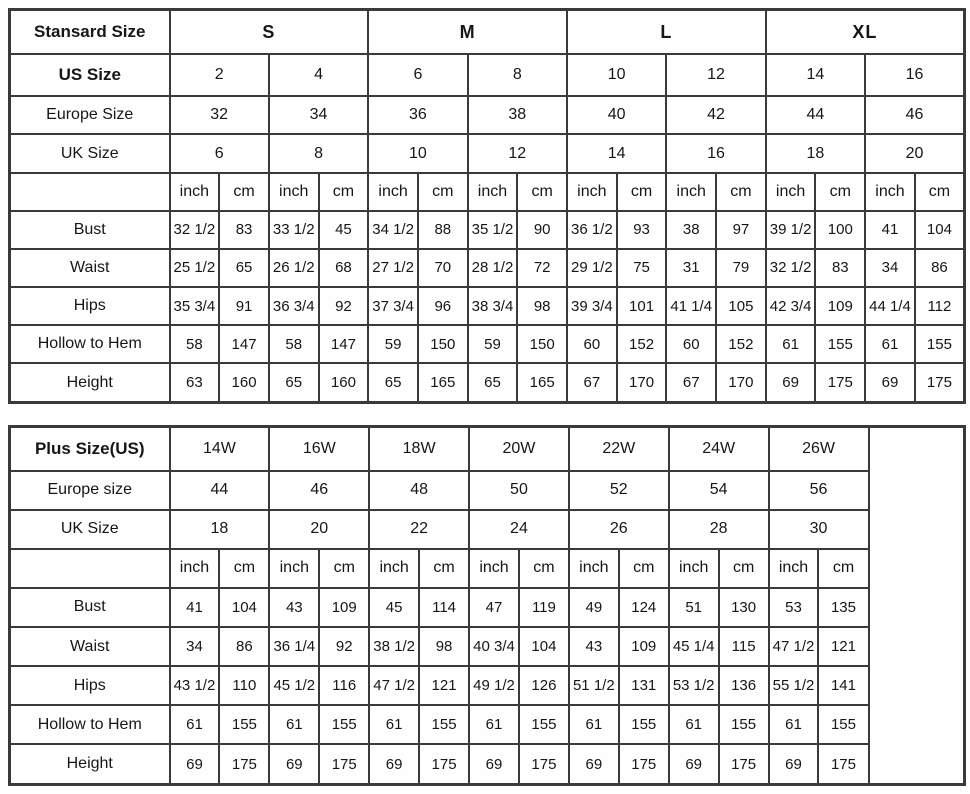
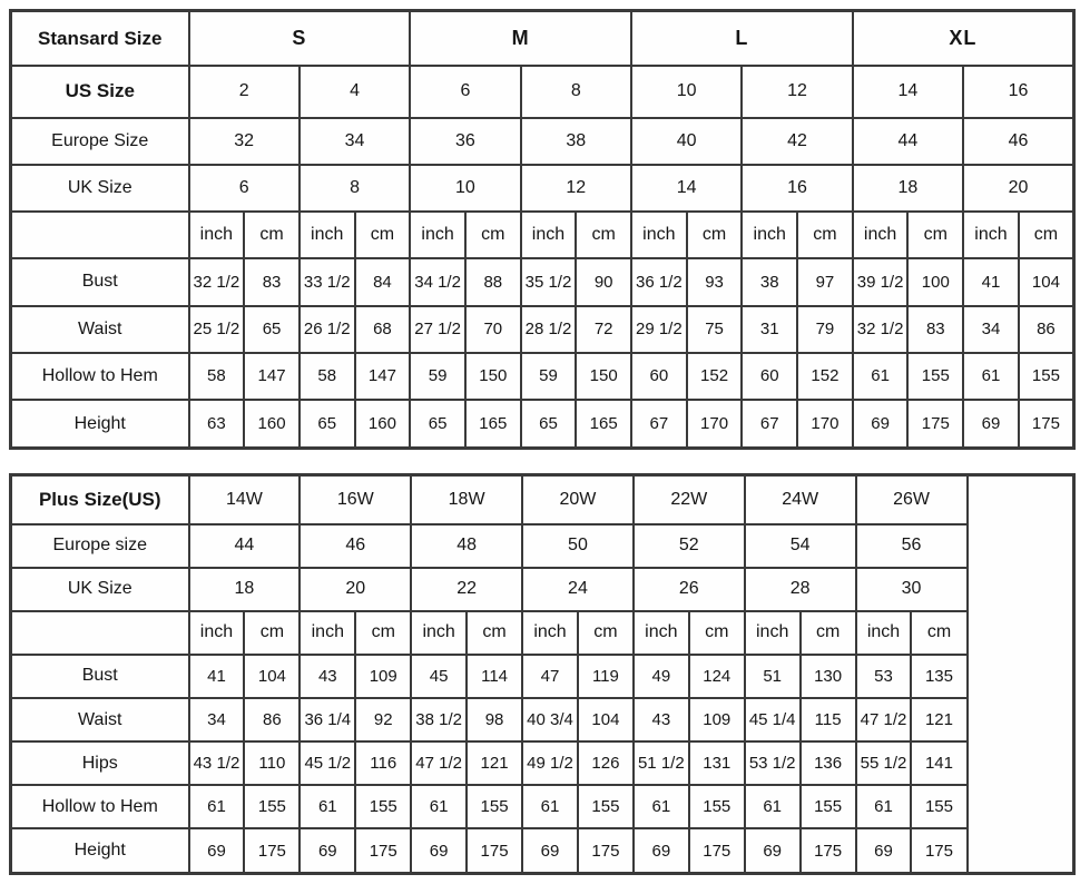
  Stansard Size	S	M	L	XL
  US Size	2	4	6	8	10	12	14	16
  Europe Size	32	34	36	38	40	42	44	46
  UK Size	6	8	10	12	14	16	18	20
  	inch	cm	inch	cm	inch	cm	inch	cm	inch	cm	inch	cm	inch	cm	inch	cm
- Bust	32 1/2	83	33 1/2	45	34 1/2	88	35 1/2	90	36 1/2	93	38	97	39 1/2	100	41	104
+ Bust	32 1/2	83	33 1/2	84	34 1/2	88	35 1/2	90	36 1/2	93	38	97	39 1/2	100	41	104
  Waist	25 1/2	65	26 1/2	68	27 1/2	70	28 1/2	72	29 1/2	75	31	79	32 1/2	83	34	86
- Hips	35 3/4	91	36 3/4	92	37 3/4	96	38 3/4	98	39 3/4	101	41 1/4	105	42 3/4	109	44 1/4	112
  Hollow to Hem	58	147	58	147	59	150	59	150	60	152	60	152	61	155	61	155
  Height	63	160	65	160	65	165	65	165	67	170	67	170	69	175	69	175
  Plus Size(US)	14W	16W	18W	20W	22W	24W	26W
  Europe size	44	46	48	50	52	54	56
  UK Size	18	20	22	24	26	28	30
  	inch	cm	inch	cm	inch	cm	inch	cm	inch	cm	inch	cm	inch	cm
  Bust	41	104	43	109	45	114	47	119	49	124	51	130	53	135
  Waist	34	86	36 1/4	92	38 1/2	98	40 3/4	104	43	109	45 1/4	115	47 1/2	121
  Hips	43 1/2	110	45 1/2	116	47 1/2	121	49 1/2	126	51 1/2	131	53 1/2	136	55 1/2	141
  Hollow to Hem	61	155	61	155	61	155	61	155	61	155	61	155	61	155
  Height	69	175	69	175	69	175	69	175	69	175	69	175	69	175
